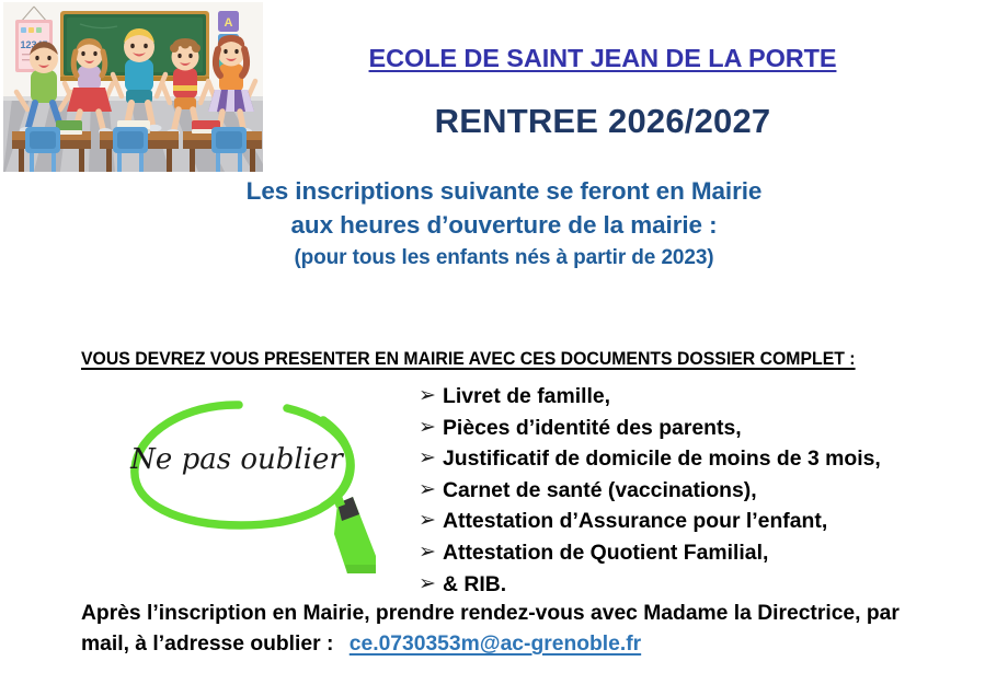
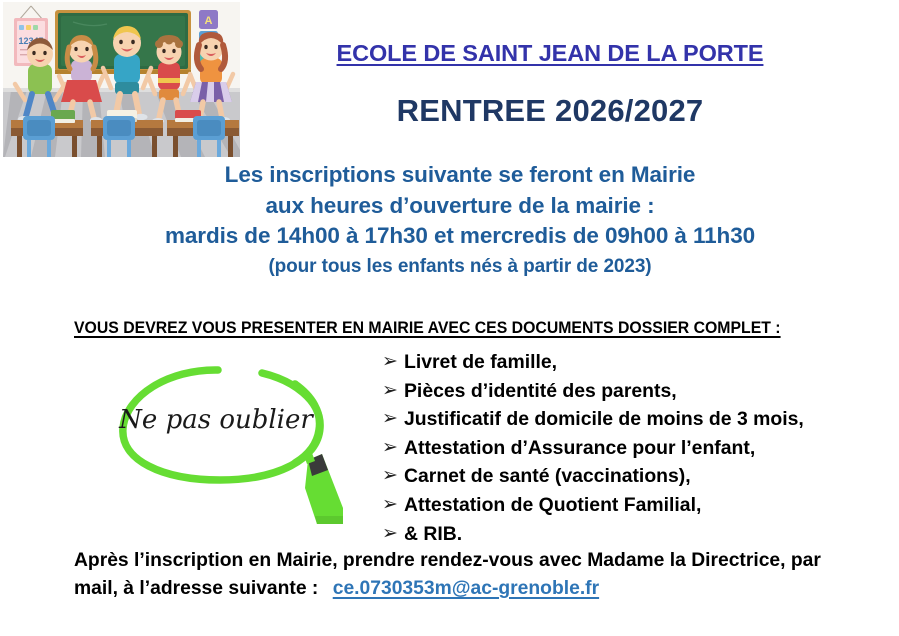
  A
  ECOLE DE SAINT JEAN DE LA PORTE
  RENTREE 2026/2027
  Les inscriptions suivante se feront en Mairie
  aux heures d’ouverture de la mairie :
+ mardis de 14h00 à 17h30 et mercredis de 09h00 à 11h30
  (pour tous les enfants nés à partir de 2023)
  VOUS DEVREZ VOUS PRESENTER EN MAIRIE AVEC CES DOCUMENTS DOSSIER COMPLET :
  Ne pas oublier
  ➢
  Livret de famille,
  ➢
  Pièces d’identité des parents,
  ➢
  Justificatif de domicile de moins de 3 mois,
  ➢
- Carnet de santé (vaccinations),
+ Attestation d’Assurance pour l’enfant,
  ➢
- Attestation d’Assurance pour l’enfant,
+ Carnet de santé (vaccinations),
  ➢
  Attestation de Quotient Familial,
  ➢
  & RIB.
  Après l’inscription en Mairie, prendre rendez-vous avec Madame la Directrice, par
- mail, à l’adresse oublier : ce.0730353m@ac-grenoble.fr
+ mail, à l’adresse suivante : ce.0730353m@ac-grenoble.fr
